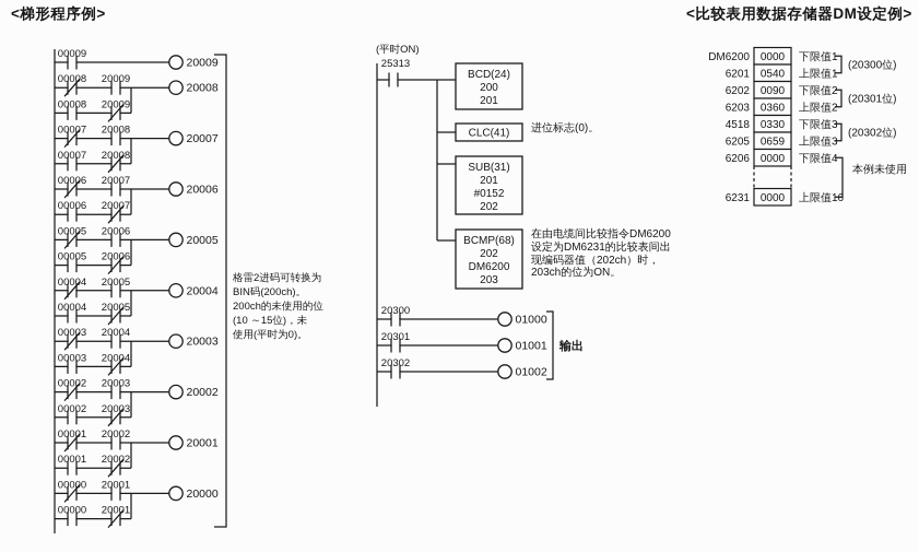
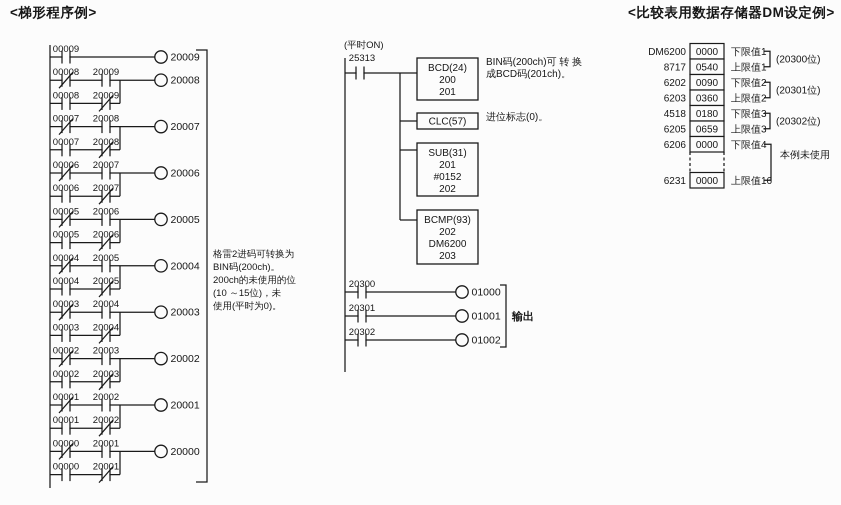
  <梯形程序例>
  <比较表用数据存储器DM设定例>
  00009
  20009
  00008
  20009
  20008
  00008
  20009
  00007
  20008
  20007
  00007
  20008
  00006
  20007
  20006
  00006
  20007
  00005
  20006
  20005
  00005
  20006
  00004
  20005
  20004
  00004
  20005
  00003
  20004
  20003
  00003
  20004
  00002
  20003
  20002
  00002
  20003
  00001
  20002
  20001
  00001
  20002
  00000
  20001
  20000
  00000
  20001
  (平时ON)
  25313
  BCD(24)
  200
  201
- CLC(41)
+ CLC(57)
  SUB(31)
  201
  #0152
  202
- BCMP(68)
+ BCMP(93)
  202
  DM6200
  203
  20300
  01000
  20301
  01001
  20302
  01002
  输出
  DM6200
  0000
  下限值1
- 6201
+ 8717
  0540
  上限值1
  6202
  0090
  下限值2
  6203
  0360
  上限值2
  4518
- 0330
+ 0180
  下限值3
  6205
  0659
  上限值3
  6206
  0000
  下限值4
  6231
  0000
  上限值16
  (20300位)
  (20301位)
  (20302位)
  本例未使用
  格雷2进码可转换为
  BIN码(200ch)。
  200ch的未使用的位
  (10 ～15位)，未
  使用(平时为0)。
+ BIN码(200ch)可 转 换
+ 成BCD码(201ch)。
  进位标志(0)。
- 在由电缆间比较指令DM6200
- 设定为DM6231的比较表间出
- 现编码器值（202ch）时，
- 203ch的位为ON。
